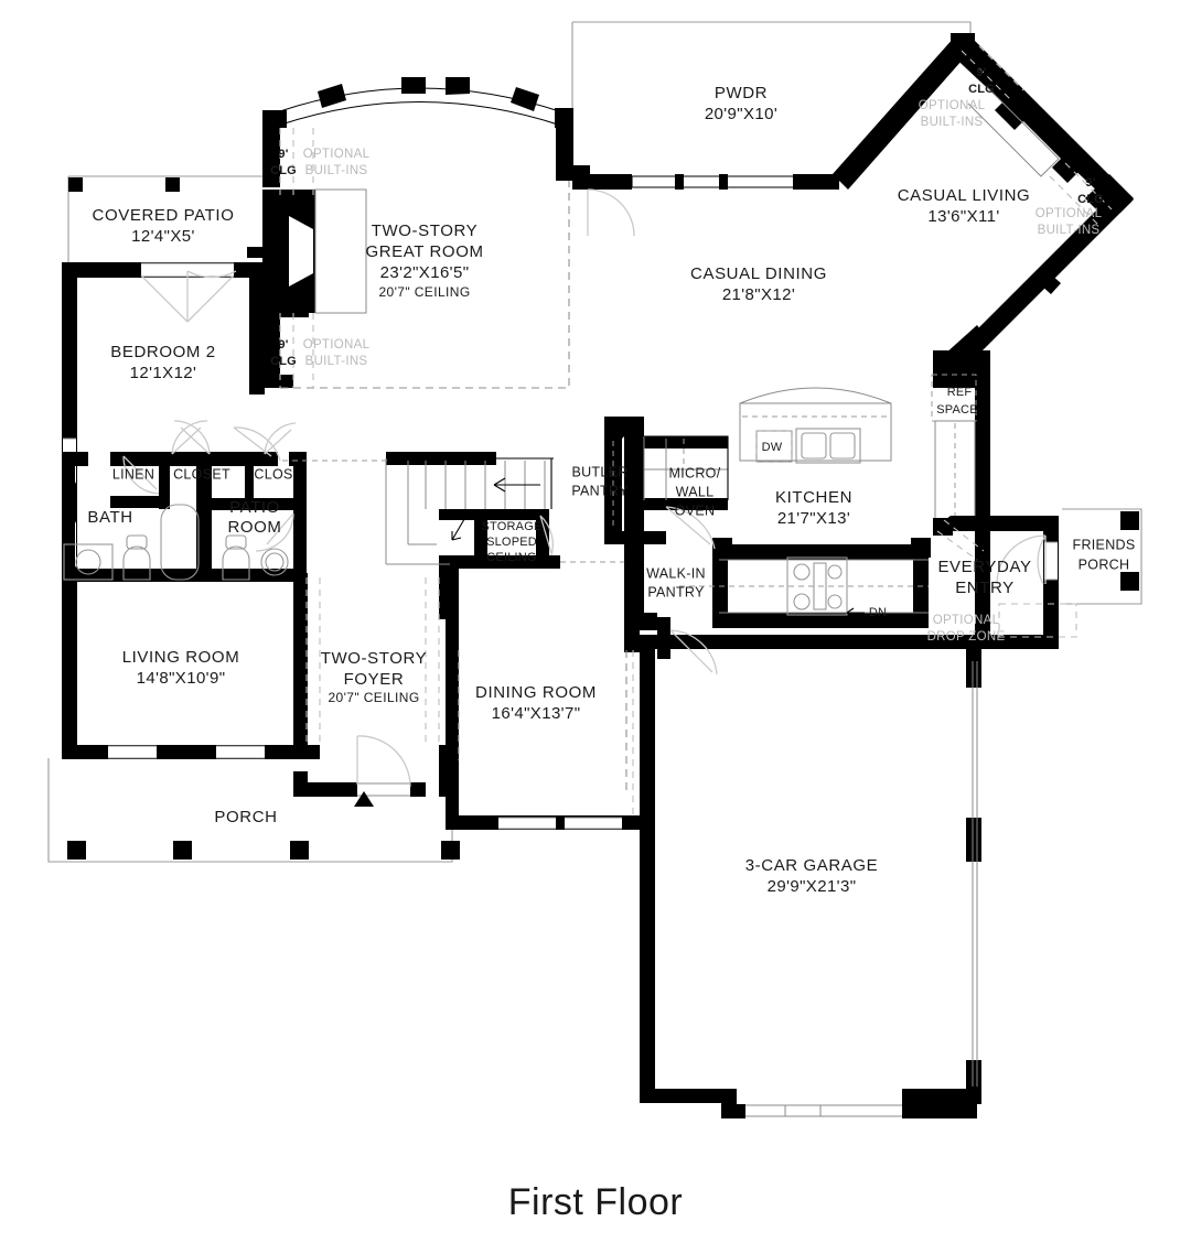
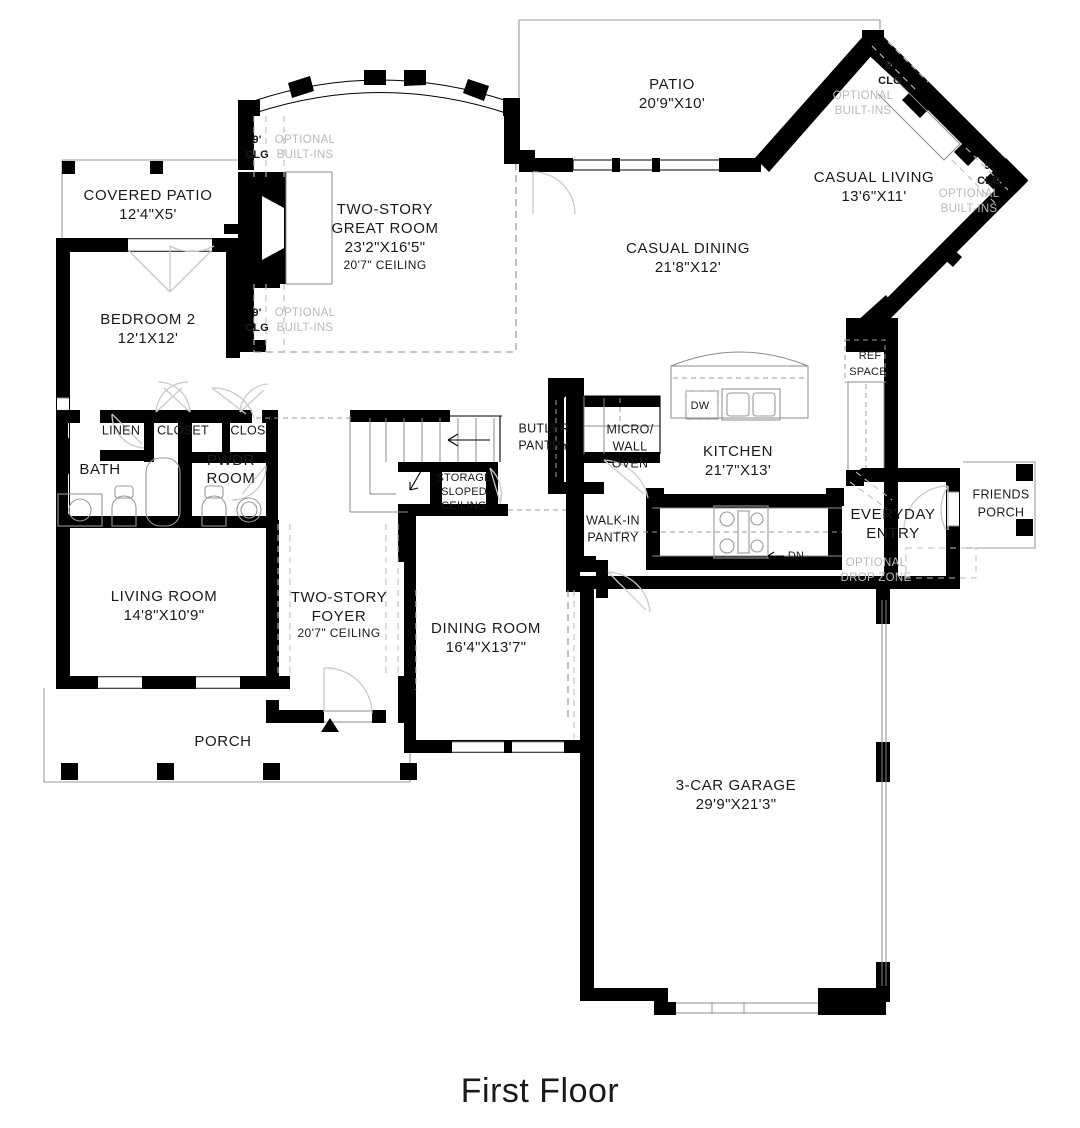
  COVERED PATIO
  12'4"X5'
  BEDROOM 2
  12'1X12'
  TWO-STORY
  GREAT ROOM
  23'2"X16'5"
  20'7" CEILING
- PWDR
+ PATIO
  20'9"X10'
  CASUAL DINING
  21'8"X12'
  CASUAL LIVING
  13'6"X11'
  KITCHEN
  21'7"X13'
  LIVING ROOM
  14'8"X10'9"
  TWO-STORY
  FOYER
  20'7" CEILING
  DINING ROOM
  16'4"X13'7"
  3-CAR GARAGE
  29'9"X21'3"
  PORCH
  BATH
- PATIO
+ PWDR
  ROOM
  LINEN
  CLOSET
  CLOS
  BUTLER
  PANTRY
  MICRO/
  WALL
  OVEN
  WALK-IN
  PANTRY
  EVERYDAY
  ENTRY
  FRIENDS
  PORCH
  STORAGE
  SLOPED
  CEILING
  REF
  SPACE
  DW
  DN
  OPTIONAL
  BUILT-INS
  OPTIONAL
  BUILT-INS
  OPTIONAL
  BUILT-INS
  OPTIONAL
  BUILT-INS
  OPTIONAL
  DROP ZONE
  9'
  CLG
  9'
  CLG
  9'
  CLG
  9'
  CLG
  First Floor
